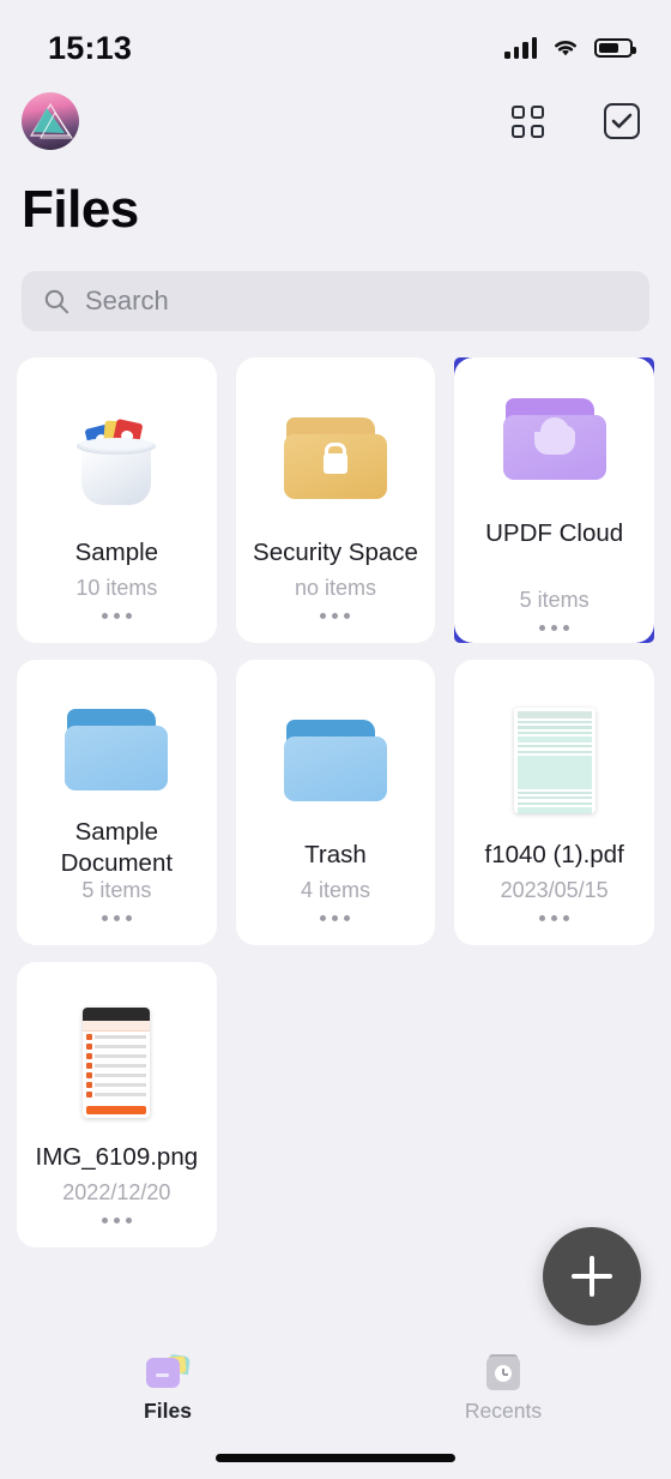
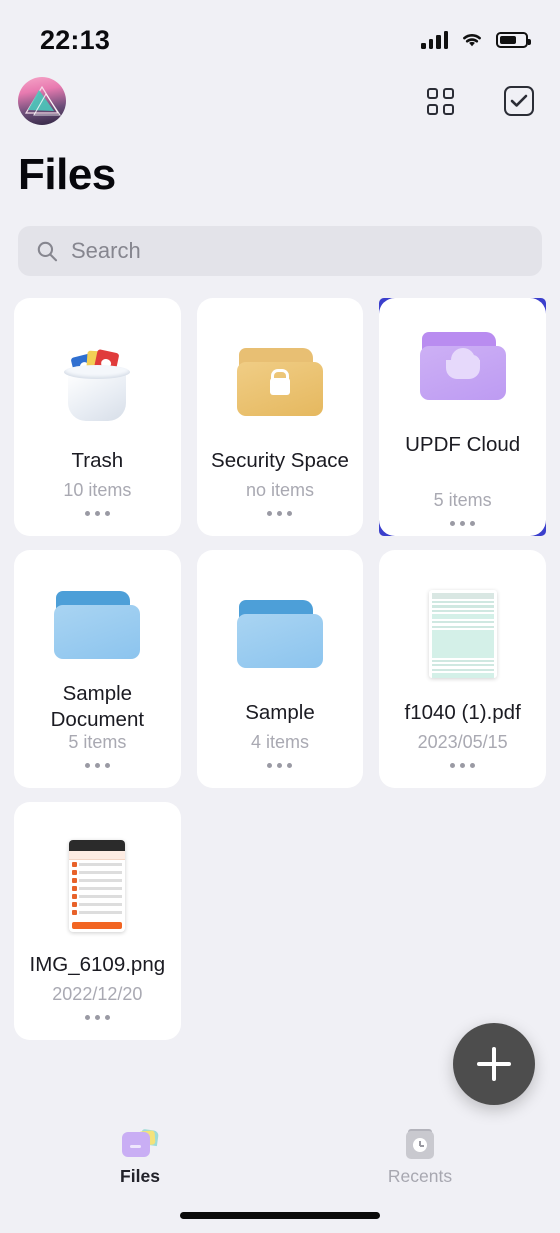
- 15:13
+ 22:13
  Files
  Search
- Sample
+ Trash
  10 items
  Security Space
  no items
  UPDF Cloud
  5 items
  Sample Document
  5 items
- Trash
+ Sample
  4 items
  f1040 (1).pdf
  2023/05/15
  IMG_6109.png
  2022/12/20
  Files
  Recents
